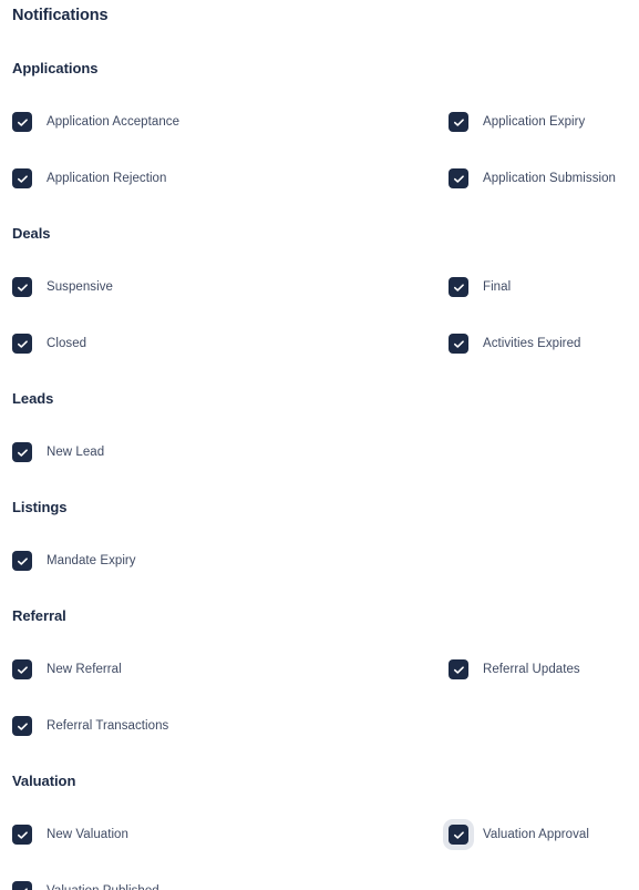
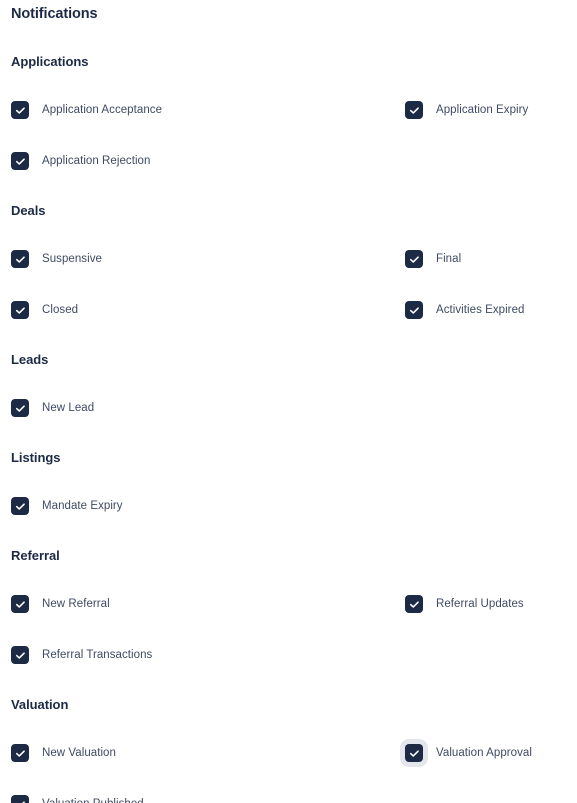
  Notifications
  Applications
  Application Acceptance
  Application Expiry
  Application Rejection
- Application Submission
  Deals
  Suspensive
  Final
  Closed
  Activities Expired
  Leads
  New Lead
  Listings
  Mandate Expiry
  Referral
  New Referral
  Referral Updates
  Referral Transactions
  Valuation
  New Valuation
  Valuation Approval
